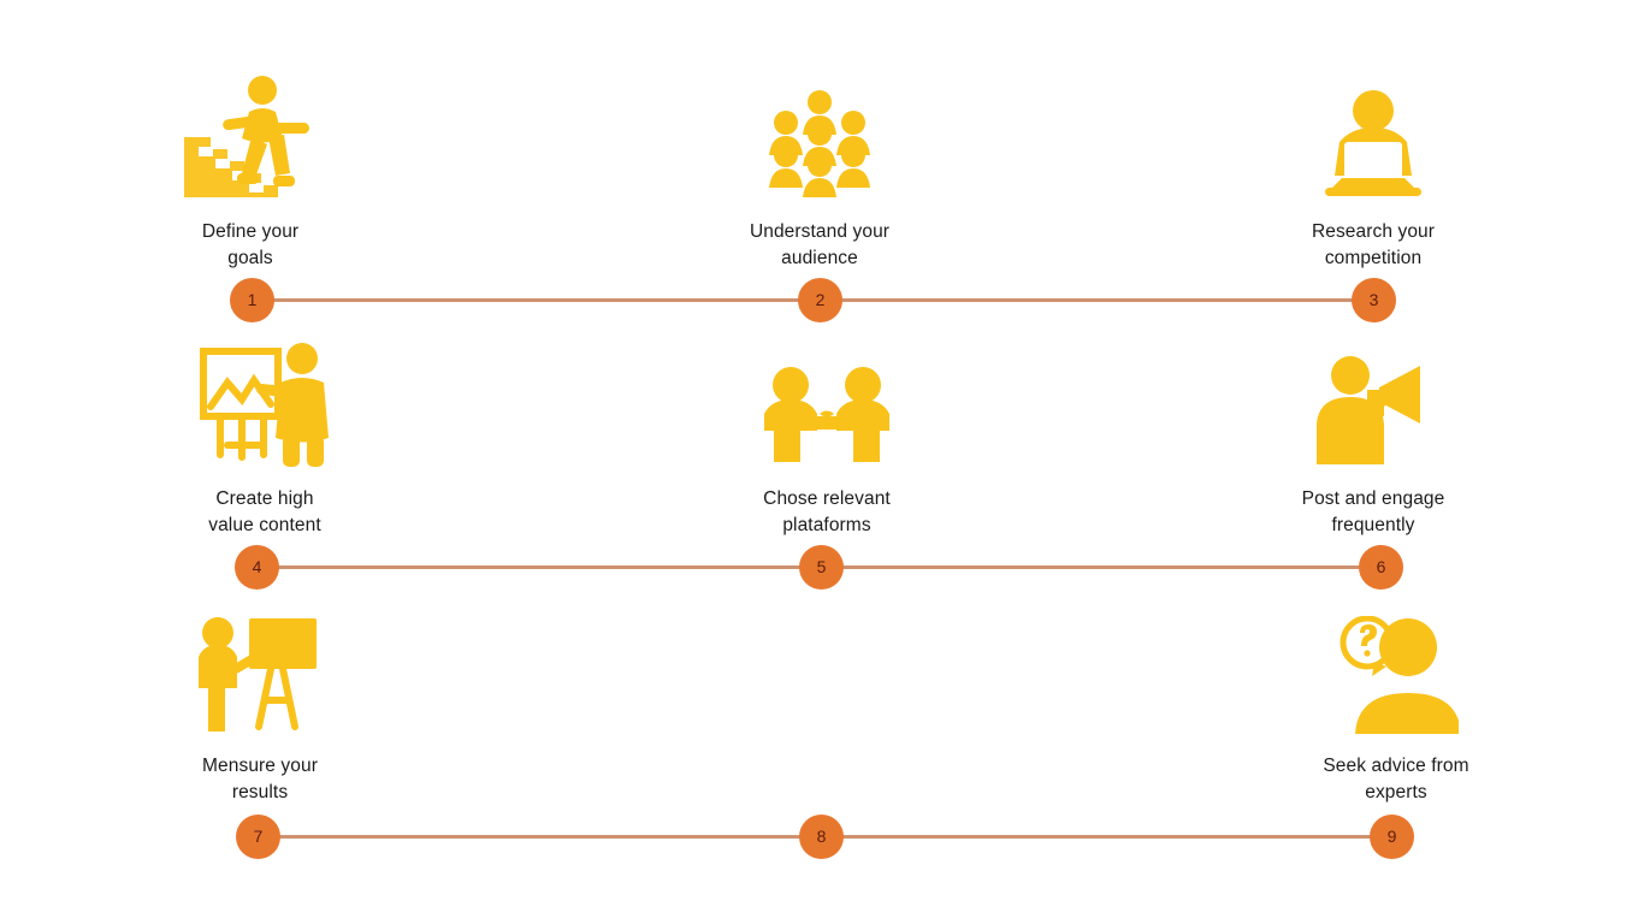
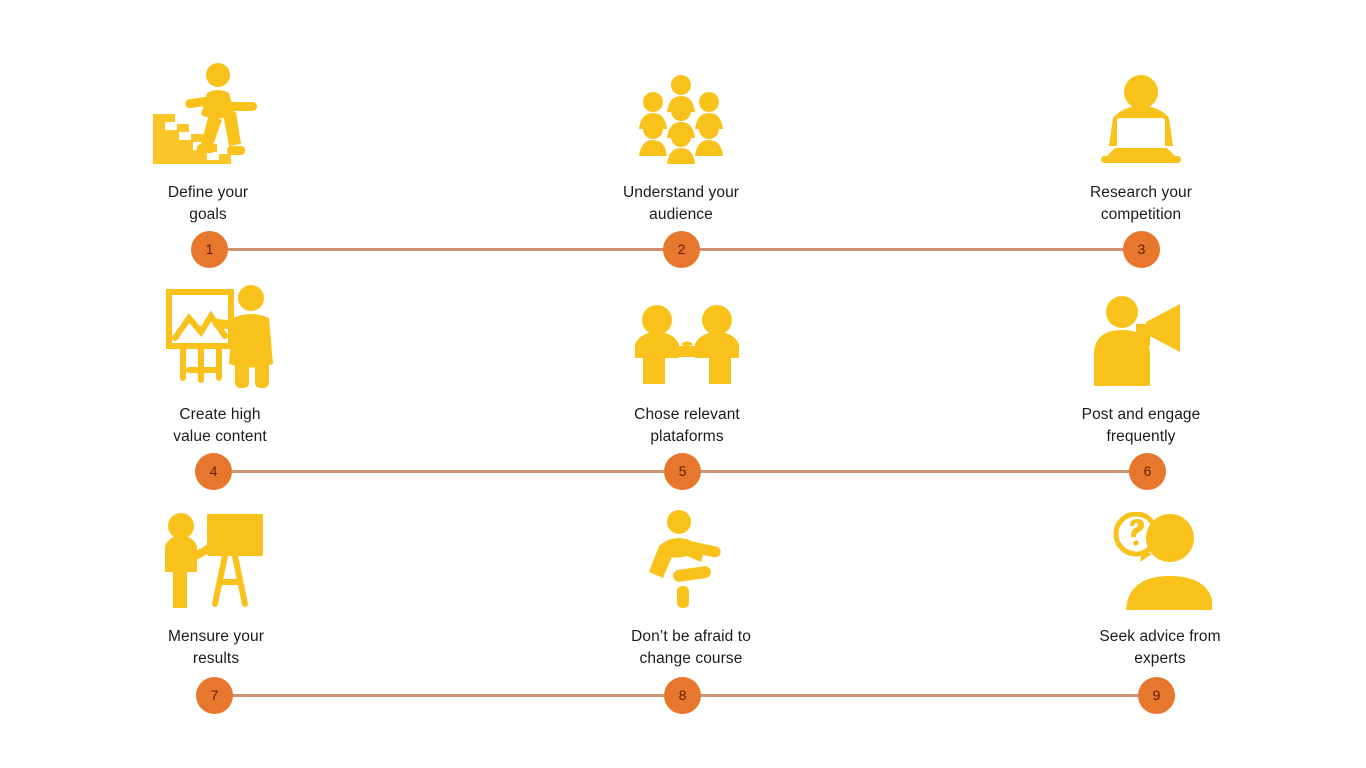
  Define your
  goals
  Understand your
  audience
  Research your
  competition
  1
  2
  3
  Create high
  value content
  Chose relevant
  plataforms
  Post and engage
  frequently
  4
  5
  6
  Mensure your
  results
+ Don’t be afraid to
+ change course
  Seek advice from
  experts
  7
  8
  9
